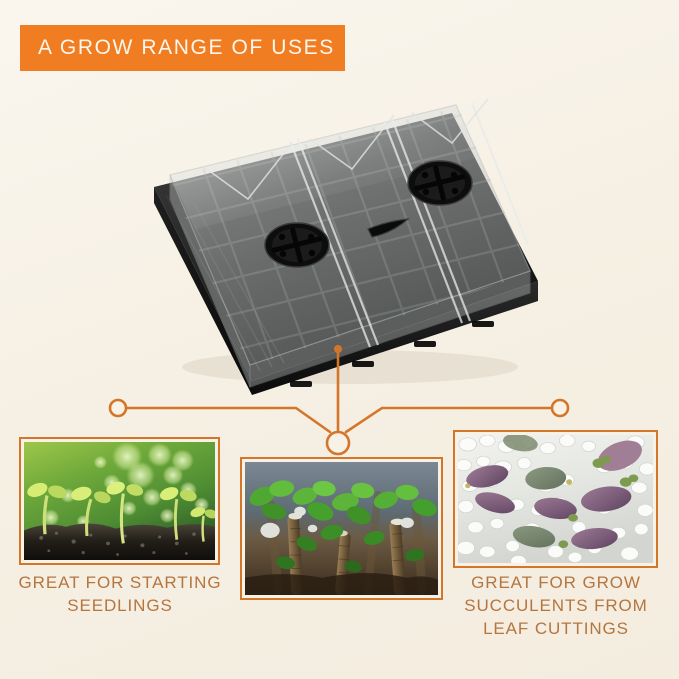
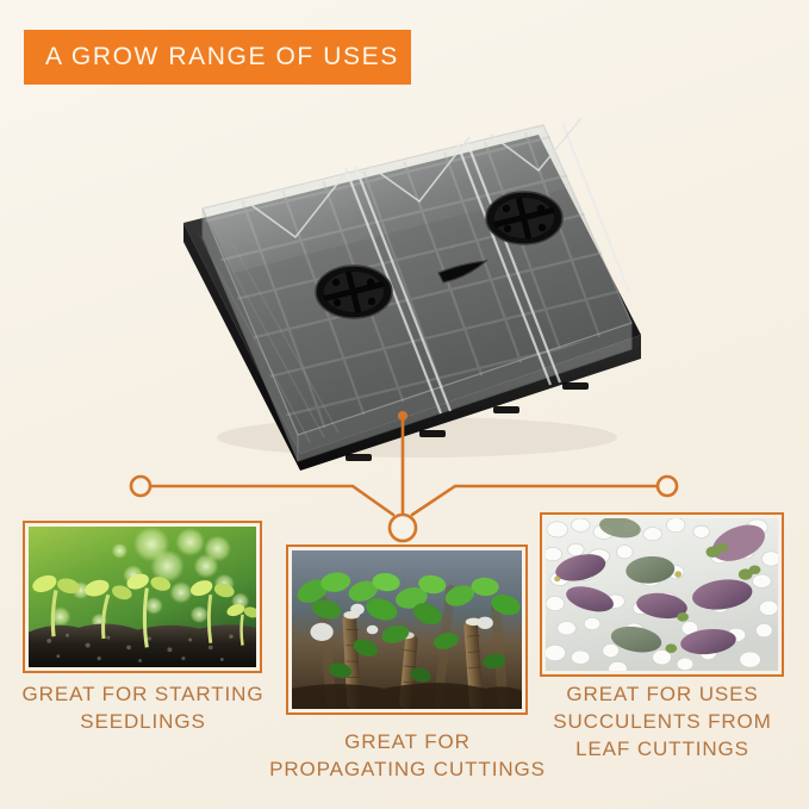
  A GROW RANGE OF USES
  GREAT FOR STARTING SEEDLINGS
+ GREAT FOR PROPAGATING CUTTINGS
- GREAT FOR GROW SUCCULENTS FROM LEAF CUTTINGS
+ GREAT FOR USES SUCCULENTS FROM LEAF CUTTINGS
